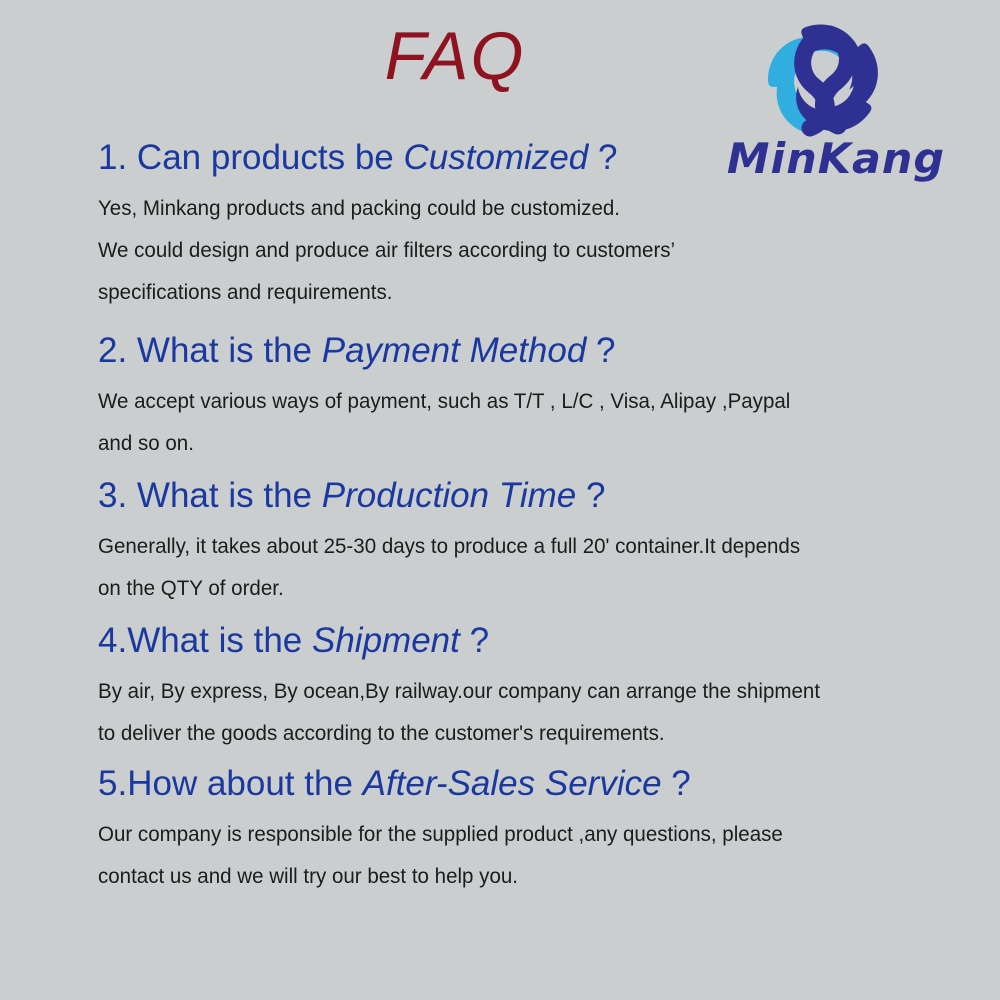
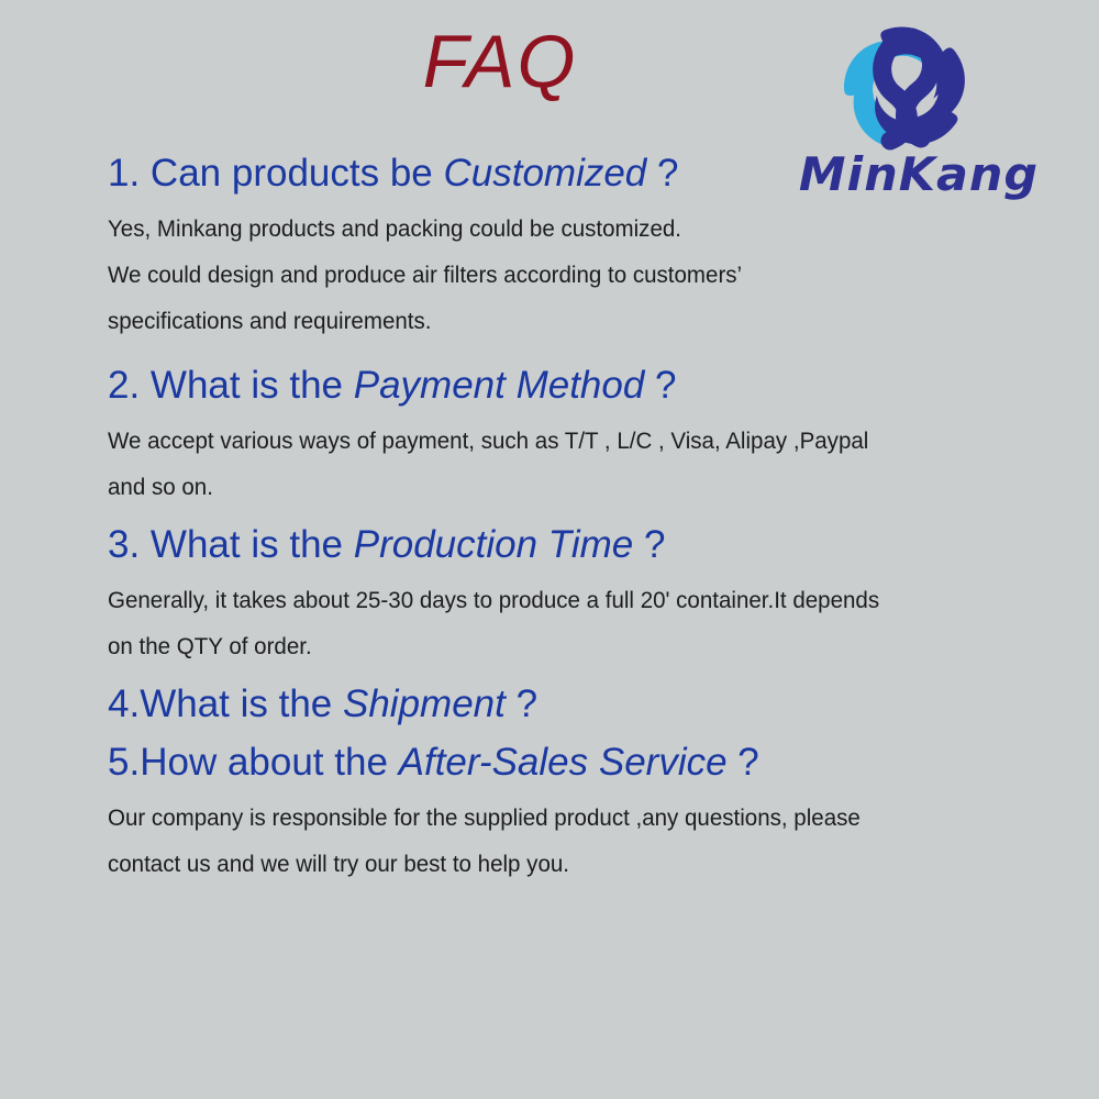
  FAQ
  MinKang
  1. Can products be Customized ?
  Yes, Minkang products and packing could be customized.
  We could design and produce air filters according to customers’
  specifications and requirements.
  2. What is the Payment Method ?
  We accept various ways of payment, such as T/T , L/C , Visa, Alipay ,Paypal
  and so on.
  3. What is the Production Time ?
  Generally, it takes about 25-30 days to produce a full 20' container.It depends
  on the QTY of order.
  4.What is the Shipment ?
- By air, By express, By ocean,By railway.our company can arrange the shipment
- to deliver the goods according to the customer's requirements.
  5.How about the After-Sales Service ?
  Our company is responsible for the supplied product ,any questions, please
  contact us and we will try our best to help you.
